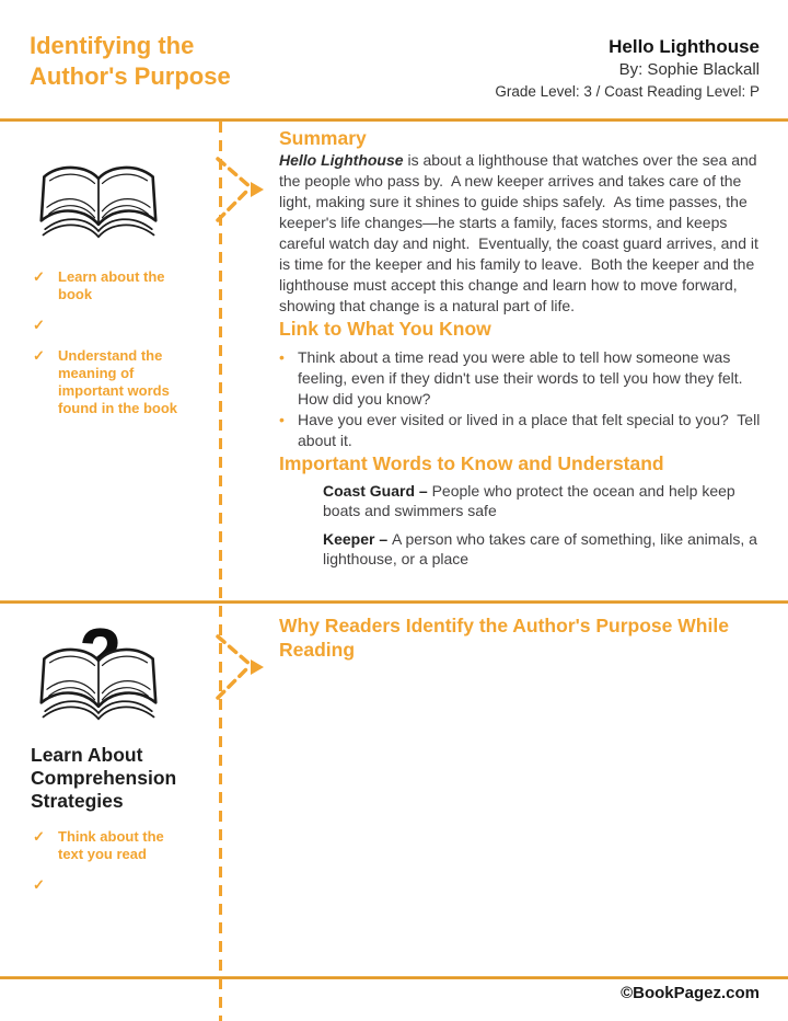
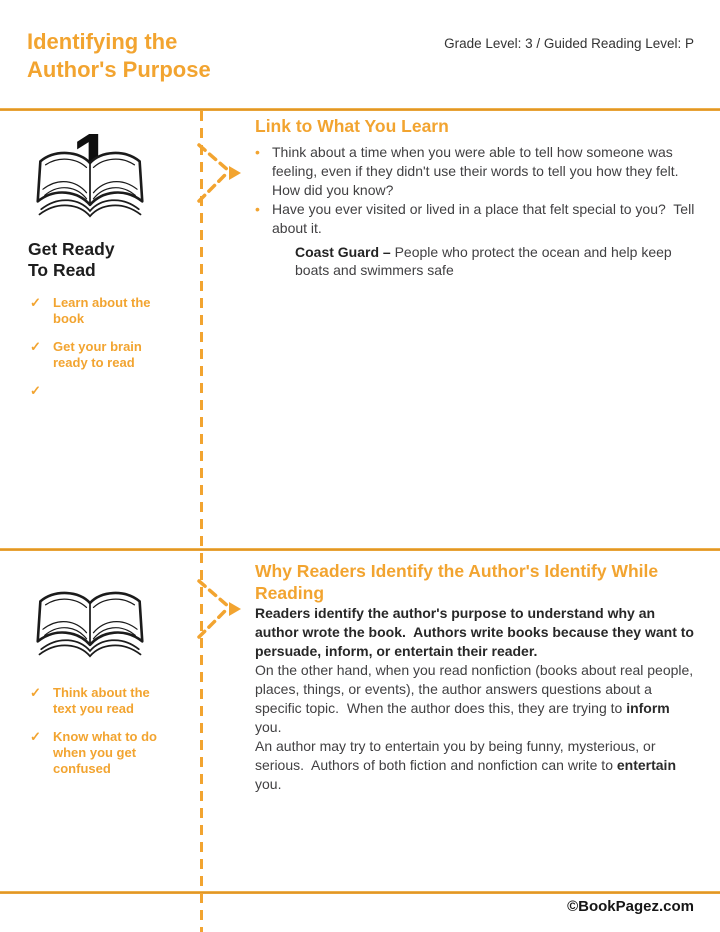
  Identifying the Author's Purpose
- Hello Lighthouse
- By: Sophie Blackall
- Grade Level: 3 / Coast Reading Level: P
+ Grade Level: 3 / Guided Reading Level: P
+ 1
+ Get Ready To Read
  ✓
  Learn about the book
  ✓
+ Get your brain ready to read
  ✓
- Understand the meaning of important words found in the book
- Summary
- Hello Lighthouse is about a lighthouse that watches over the sea and the people who pass by. A new keeper arrives and takes care of the light, making sure it shines to guide ships safely. As time passes, the keeper's life changes—he starts a family, faces storms, and keeps careful watch day and night. Eventually, the coast guard arrives, and it is time for the keeper and his family to leave. Both the keeper and the lighthouse must accept this change and learn how to move forward, showing that change is a natural part of life.
- Link to What You Know
+ Link to What You Learn
  •
- Think about a time read you were able to tell how someone was feeling, even if they didn't use their words to tell you how they felt. How did you know?
+ Think about a time when you were able to tell how someone was feeling, even if they didn't use their words to tell you how they felt. How did you know?
  •
  Have you ever visited or lived in a place that felt special to you? Tell about it.
- Important Words to Know and Understand
  Coast Guard – People who protect the ocean and help keep boats and swimmers safe
- Keeper – A person who takes care of something, like animals, a lighthouse, or a place
- 2
- Learn About Comprehension Strategies
  ✓
  Think about the text you read
  ✓
+ Know what to do when you get confused
- Why Readers Identify the Author's Purpose While Reading
+ Why Readers Identify the Author's Identify While Reading
+ Readers identify the author's purpose to understand why an author wrote the book. Authors write books because they want to persuade, inform, or entertain their reader.
+ On the other hand, when you read nonfiction (books about real people, places, things, or events), the author answers questions about a specific topic. When the author does this, they are trying to inform you.
+ An author may try to entertain you by being funny, mysterious, or serious. Authors of both fiction and nonfiction can write to entertain you.
  ©BookPagez.com
